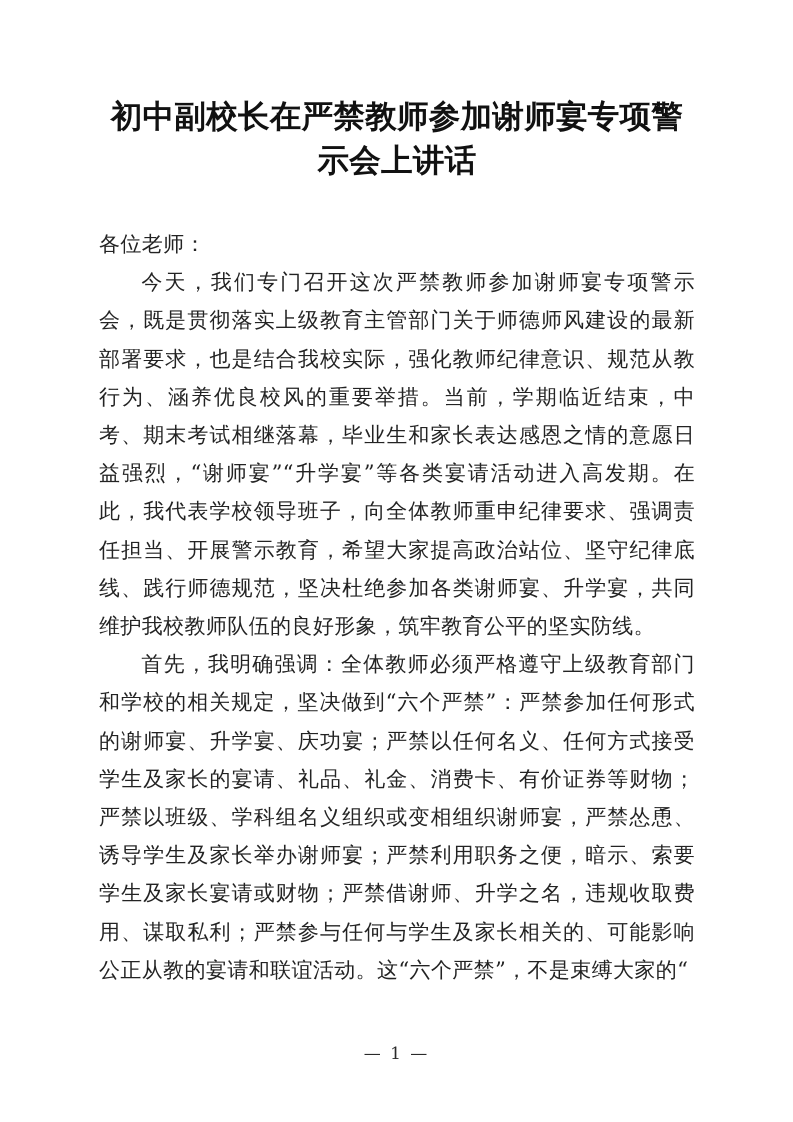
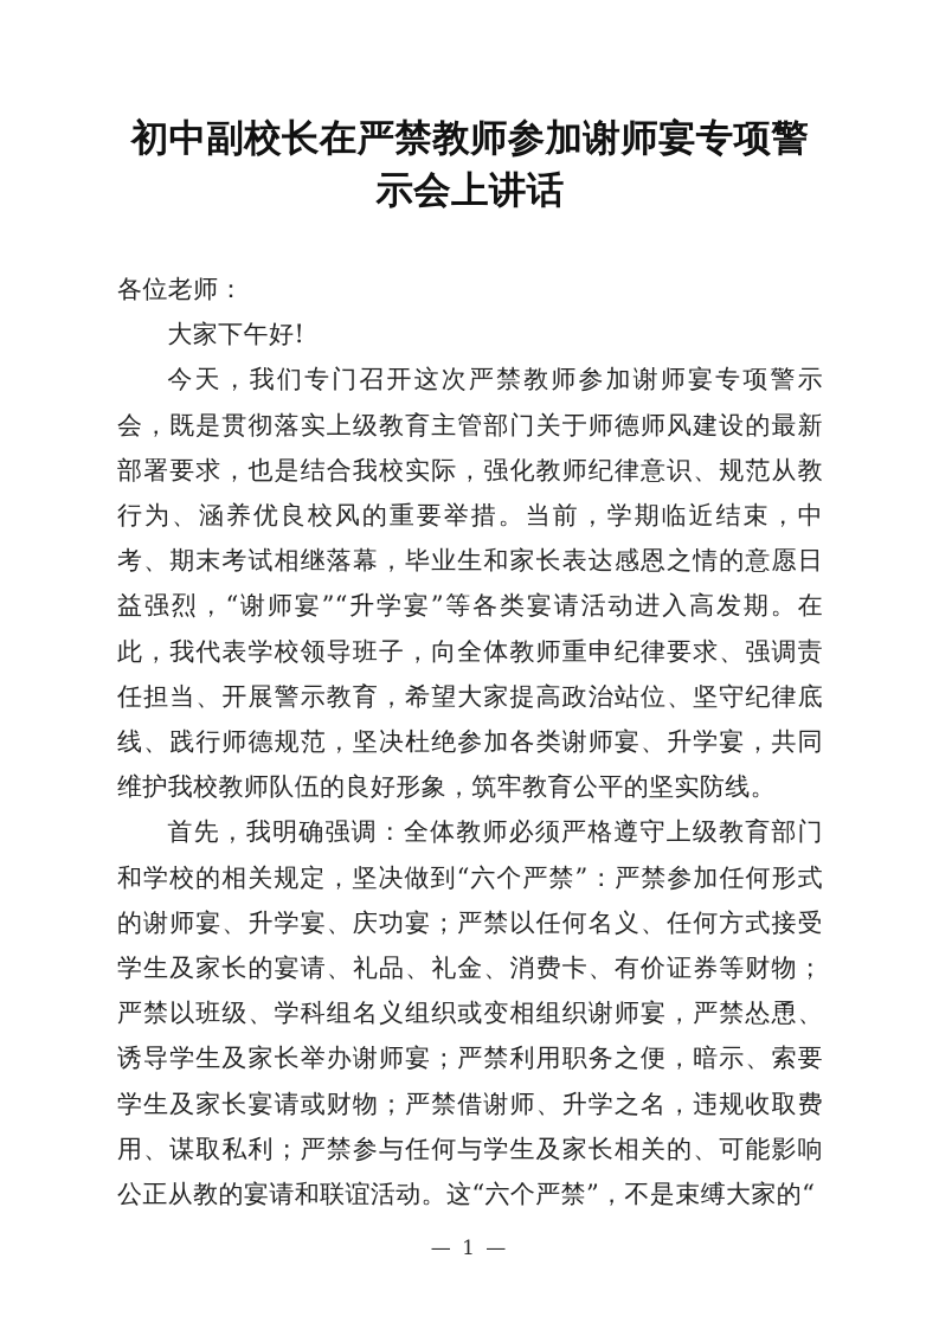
  初中副校长在严禁教师参加谢师宴专项警示会上讲话
  各位老师：
+ 大家下午好!
  今天，我们专门召开这次严禁教师参加谢师宴专项警示会，既是贯彻落实上级教育主管部门关于师德师风建设的最新部署要求，也是结合我校实际，强化教师纪律意识、规范从教行为、涵养优良校风的重要举措。当前，学期临近结束，中考、期末考试相继落幕，毕业生和家长表达感恩之情的意愿日益强烈，“谢师宴”“升学宴”等各类宴请活动进入高发期。在此，我代表学校领导班子，向全体教师重申纪律要求、强调责任担当、开展警示教育，希望大家提高政治站位、坚守纪律底线、践行师德规范，坚决杜绝参加各类谢师宴、升学宴，共同维护我校教师队伍的良好形象，筑牢教育公平的坚实防线。
  首先，我明确强调：全体教师必须严格遵守上级教育部门和学校的相关规定，坚决做到“六个严禁”：严禁参加任何形式的谢师宴、升学宴、庆功宴；严禁以任何名义、任何方式接受学生及家长的宴请、礼品、礼金、消费卡、有价证券等财物；严禁以班级、学科组名义组织或变相组织谢师宴，严禁怂恿、诱导学生及家长举办谢师宴；严禁利用职务之便，暗示、索要学生及家长宴请或财物；严禁借谢师、升学之名，违规收取费用、谋取私利；严禁参与任何与学生及家长相关的、可能影响公正从教的宴请和联谊活动。这“六个严禁”，不是束缚大家的“
  — 1 —
